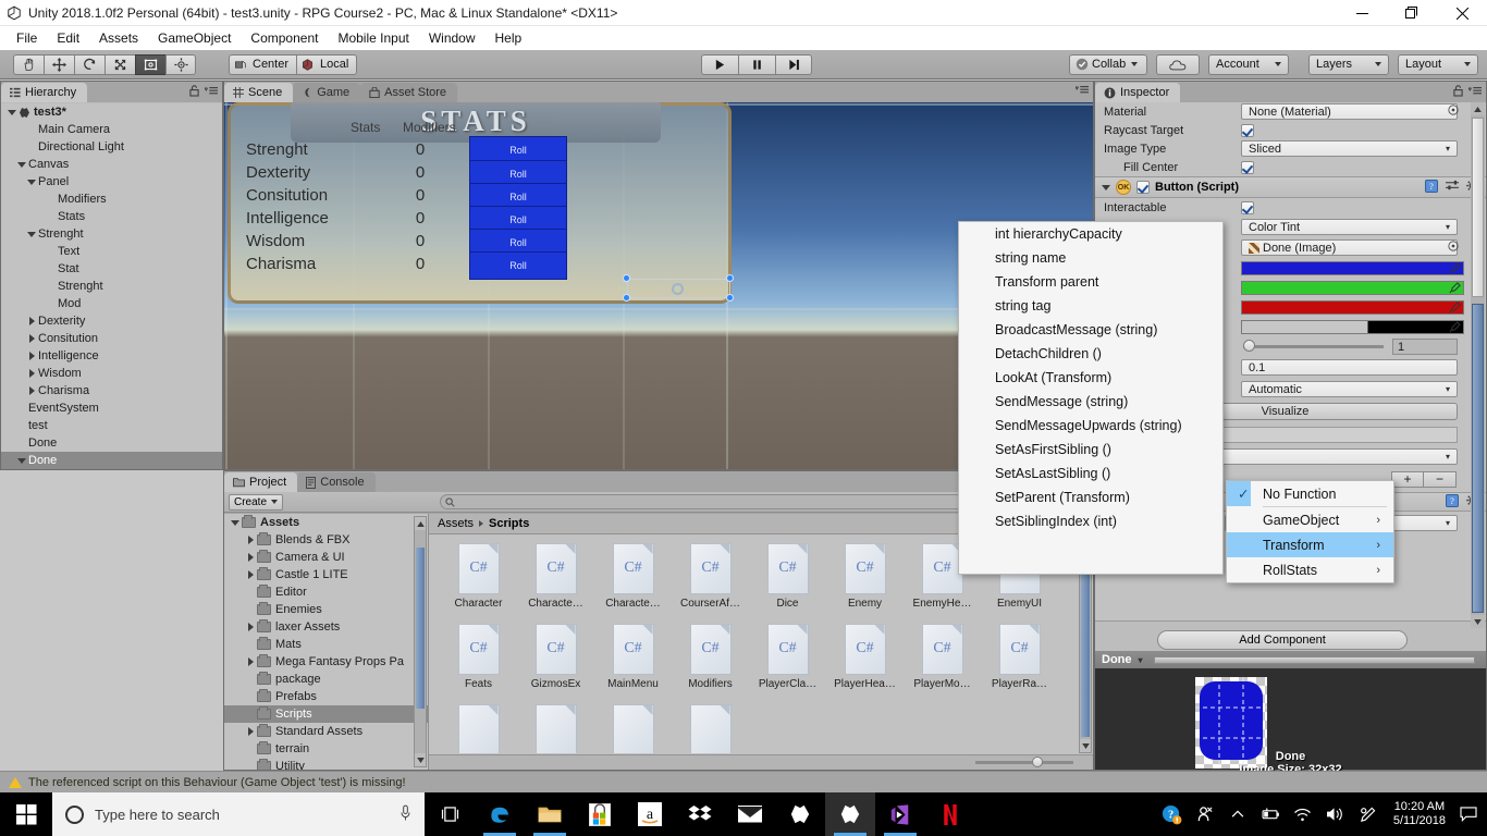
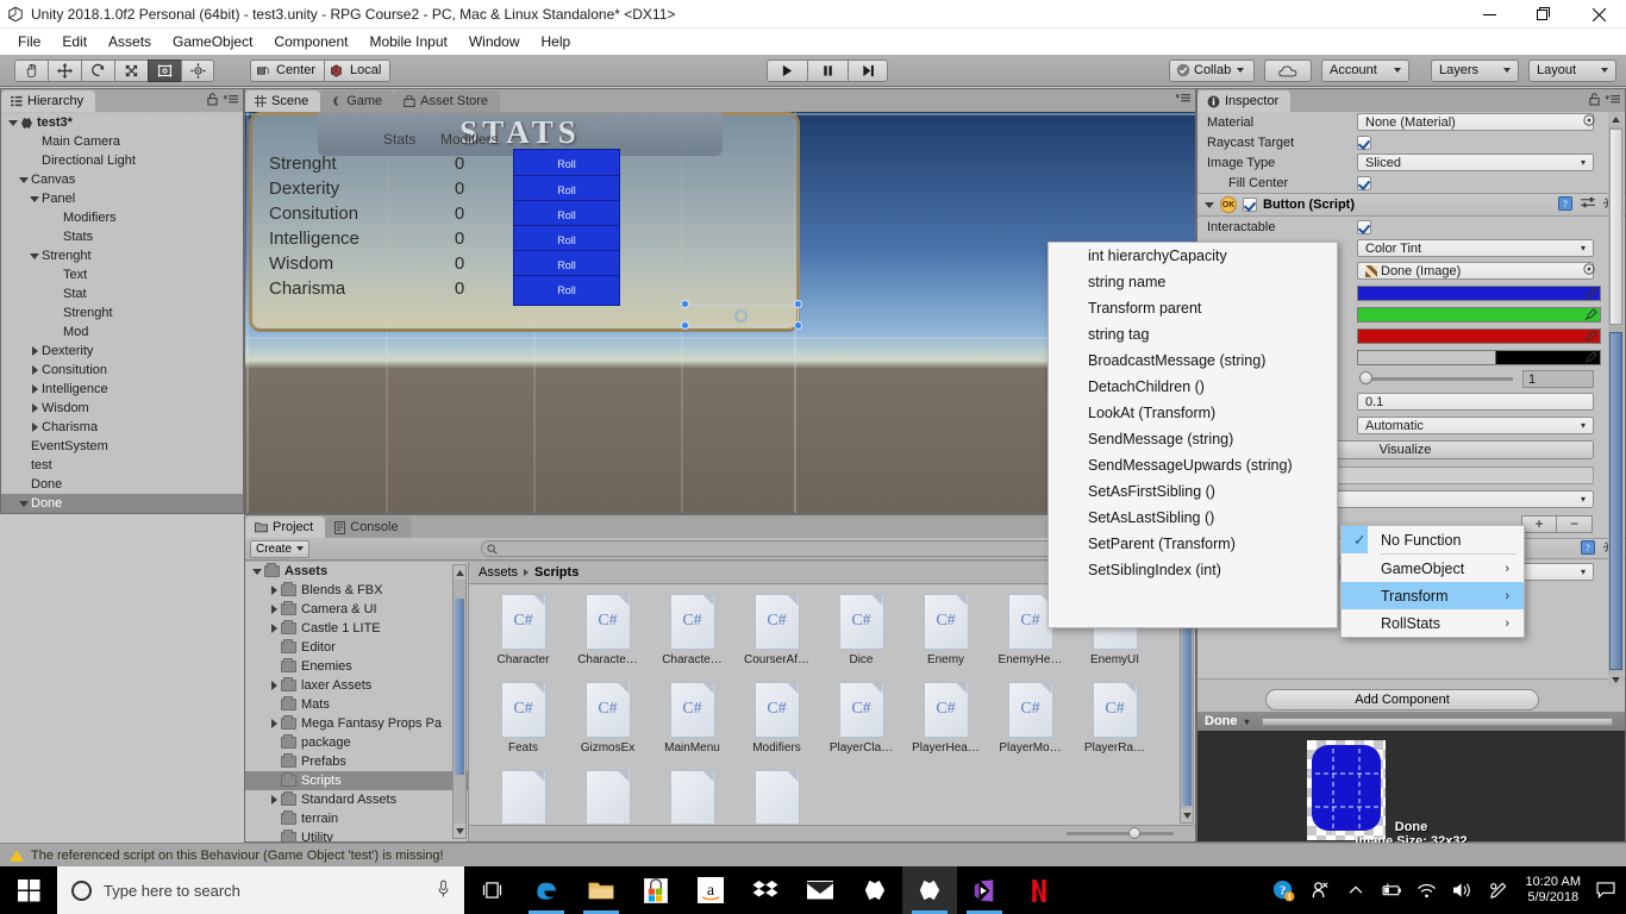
  Unity 2018.1.0f2 Personal (64bit) - test3.unity - RPG Course2 - PC, Mac & Linux Standalone* <DX11>
  File
  Edit
  Assets
  GameObject
  Component
  Mobile Input
  Window
  Help
  Center
  Local
  Collab
  Account
  Layers
  Layout
  Hierarchy
  test3*
  Main Camera
  Directional Light
  Canvas
  Panel
  Modifiers
  Stats
  Strenght
  Text
  Stat
  Strenght
  Mod
  Dexterity
  Consitution
  Intelligence
  Wisdom
  Charisma
  EventSystem
  test
  Done
  Done
  Scene
  Game
  Asset Store
  STATS
  Stats
  Modifiers
  Strenght
  0
  Roll
  Dexterity
  0
  Roll
  Consitution
  0
  Roll
  Intelligence
  0
  Roll
  Wisdom
  0
  Roll
  Charisma
  0
  Roll
  Project
  Console
  Create
  Assets
  Blends & FBX
  Camera & UI
  Castle 1 LITE
  Editor
  Enemies
  laxer Assets
  Mats
  Mega Fantasy Props Pa
  package
  Prefabs
  Scripts
  Standard Assets
  terrain
  Utility
  Assets
  Scripts
  C#
  Character
  C#
  Characte…
  C#
  Characte…
  C#
  CourserAf…
  C#
  Dice
  C#
  Enemy
  C#
  EnemyHe…
  EnemyUI
  C#
  Feats
  C#
  GizmosEx
  C#
  MainMenu
  C#
  Modifiers
  C#
  PlayerCla…
  C#
  PlayerHea…
  C#
  PlayerMo…
  C#
  PlayerRa…
  Inspector
  Material
  None (Material)
  Raycast Target
  Image Type
  Sliced
  ▾
  Fill Center
  Button (Script)
  ?
  Interactable
  Color Tint
  ▾
  Done (Image)
  1
  0.1
  Automatic
  ▾
  Visualize
  ▾
  +
  −
  ?
  ▾
  Add Component
  Done
  ▾
  Done
  Image Size: 32x32
  int hierarchyCapacity
  string name
  Transform parent
  string tag
  BroadcastMessage (string)
  DetachChildren ()
  LookAt (Transform)
  SendMessage (string)
  SendMessageUpwards (string)
  SetAsFirstSibling ()
  SetAsLastSibling ()
  SetParent (Transform)
  SetSiblingIndex (int)
  ✓
  No Function
  GameObject
  ›
  Transform
  ›
  RollStats
  ›
  The referenced script on this Behaviour (Game Object 'test') is missing!
  Type here to search
  a
  ?
  10:20 AM
- 5/11/2018
+ 5/9/2018
